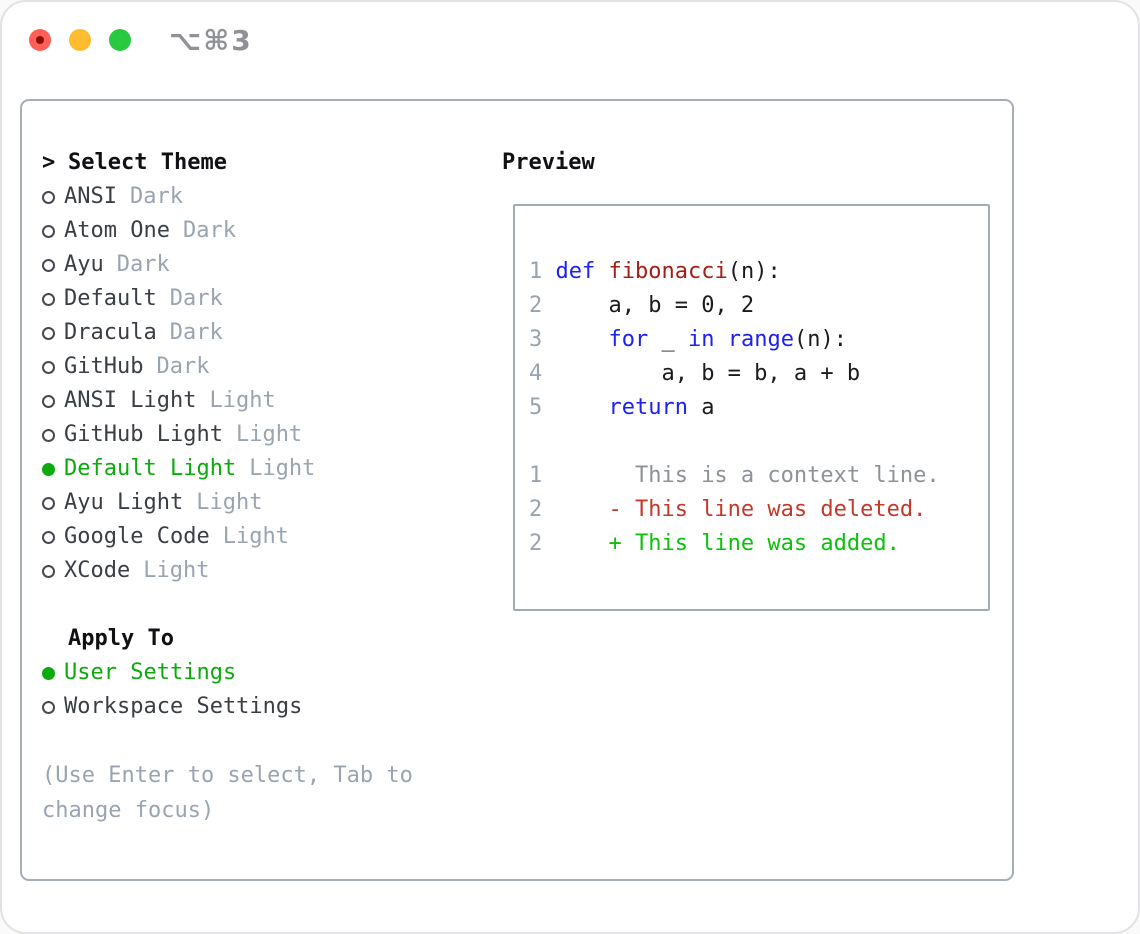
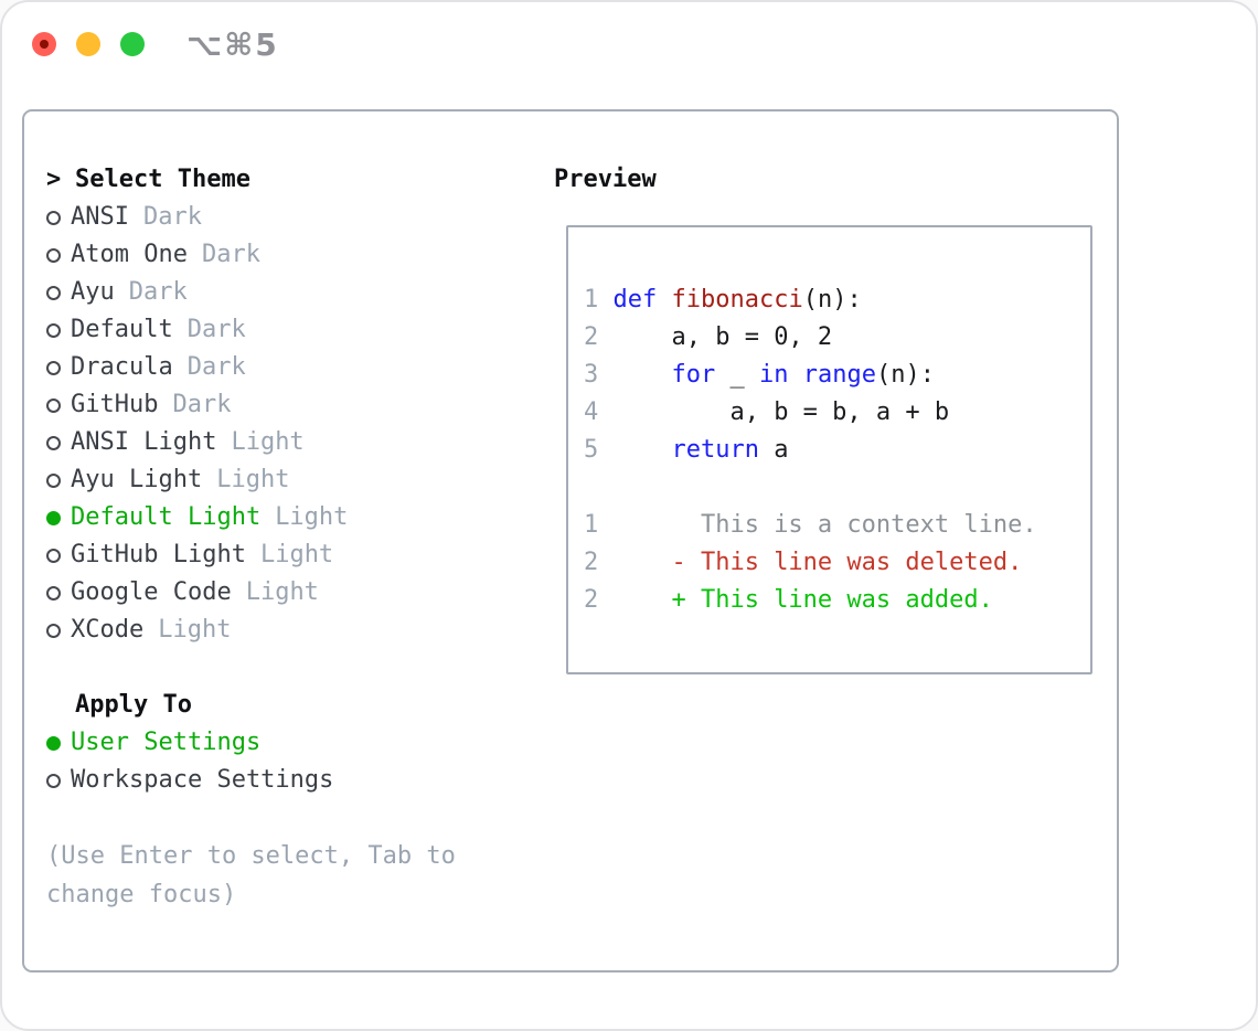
- ⌥⌘3
+ ⌥⌘5
  > Select Theme
  ANSI Dark
  Atom One Dark
  Ayu Dark
  Default Dark
  Dracula Dark
  GitHub Dark
  ANSI Light Light
- GitHub Light Light
+ Ayu Light Light
  Default Light Light
- Ayu Light Light
+ GitHub Light Light
  Google Code Light
  XCode Light
  Apply To
  User Settings
  Workspace Settings
  (Use Enter to select, Tab to change focus)
  Preview
  1 def fibonacci(n):
  2 a, b = 0, 2
  3 for _ in range(n):
  4 a, b = b, a + b
  5 return a
  1 This is a context line.
  2 - This line was deleted.
  2 + This line was added.
